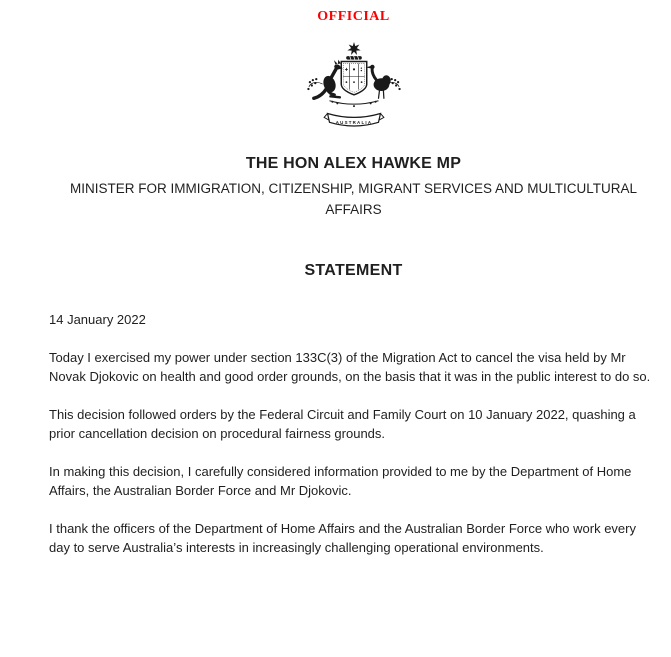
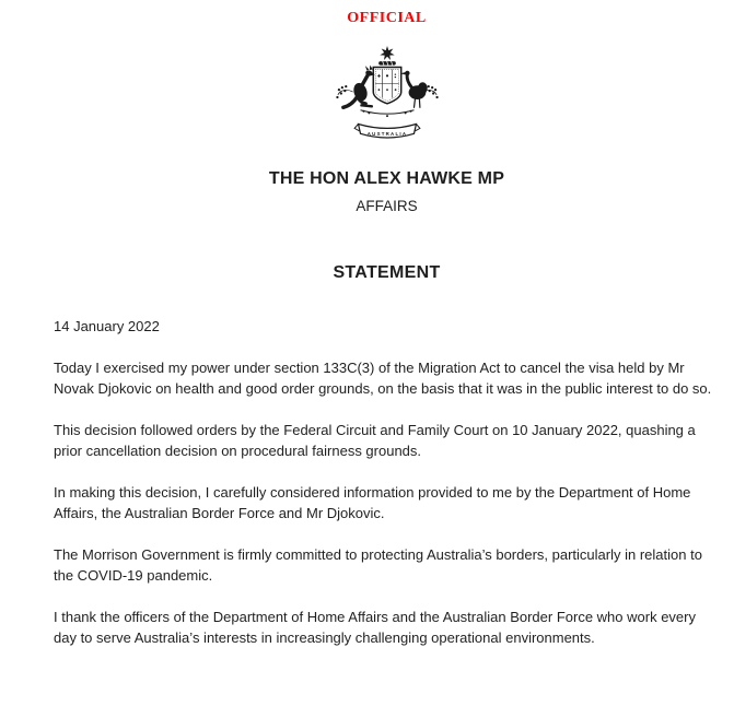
  OFFICIAL
  THE HON ALEX HAWKE MP
- MINISTER FOR IMMIGRATION, CITIZENSHIP, MIGRANT SERVICES AND MULTICULTURAL
  AFFAIRS
  STATEMENT
  14 January 2022
  Today I exercised my power under section 133C(3) of the Migration Act to cancel the visa held by Mr Novak Djokovic on health and good order grounds, on the basis that it was in the public interest to do so.
  This decision followed orders by the Federal Circuit and Family Court on 10 January 2022, quashing a prior cancellation decision on procedural fairness grounds.
  In making this decision, I carefully considered information provided to me by the Department of Home Affairs, the Australian Border Force and Mr Djokovic.
+ The Morrison Government is firmly committed to protecting Australia’s borders, particularly in relation to the COVID-19 pandemic.
  I thank the officers of the Department of Home Affairs and the Australian Border Force who work every day to serve Australia’s interests in increasingly challenging operational environments.
